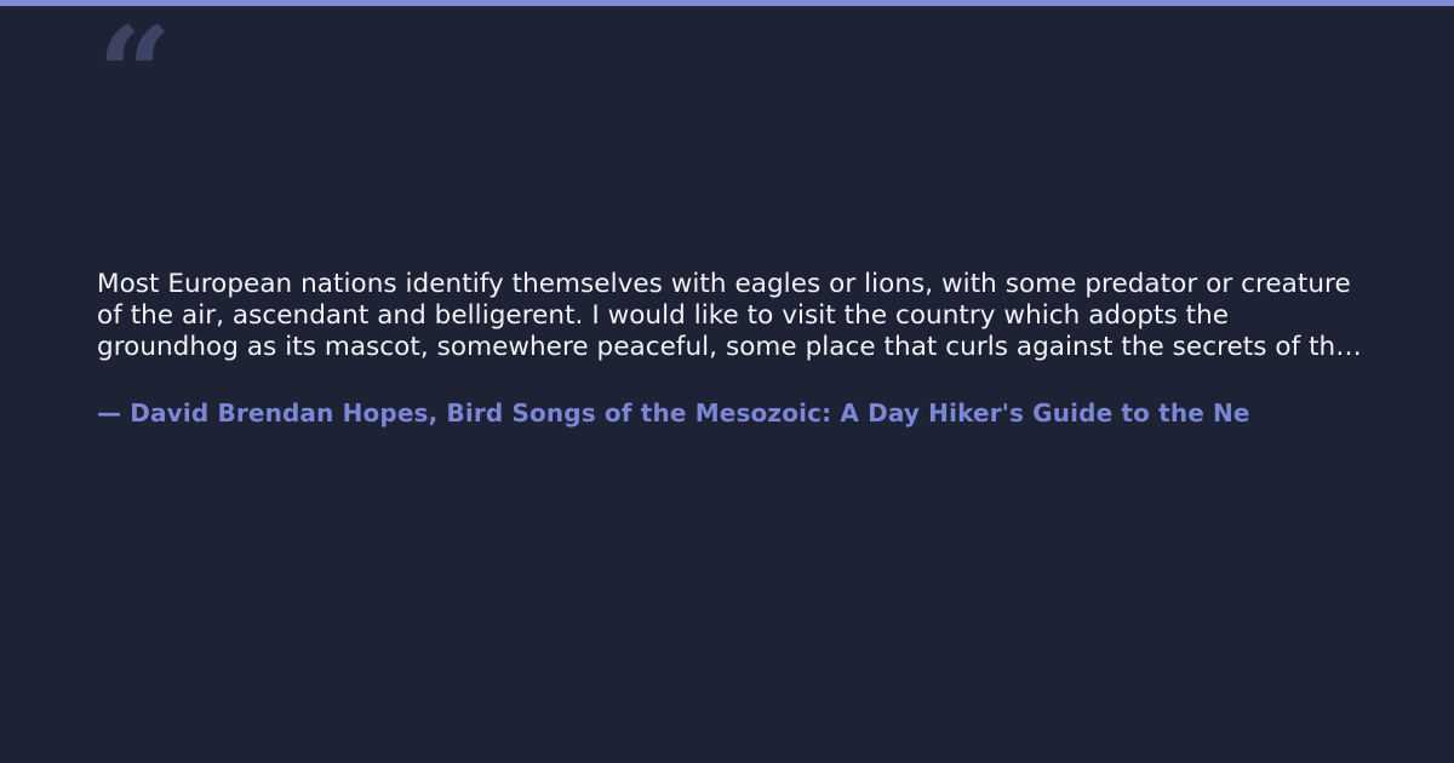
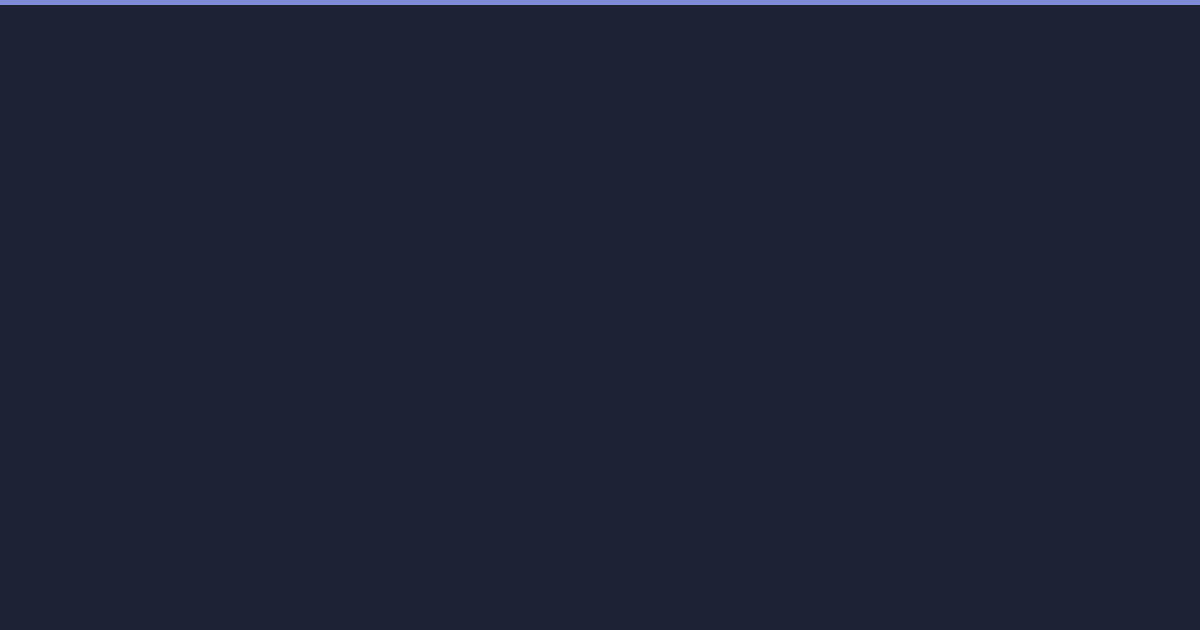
- “
- Most European nations identify themselves with eagles or lions, with some predator or creature of the air, ascendant and belligerent. I would like to visit the country which adopts the groundhog as its mascot, somewhere peaceful, some place that curls against the secrets of th…
- — David Brendan Hopes, Bird Songs of the Mesozoic: A Day Hiker's Guide to the Ne
